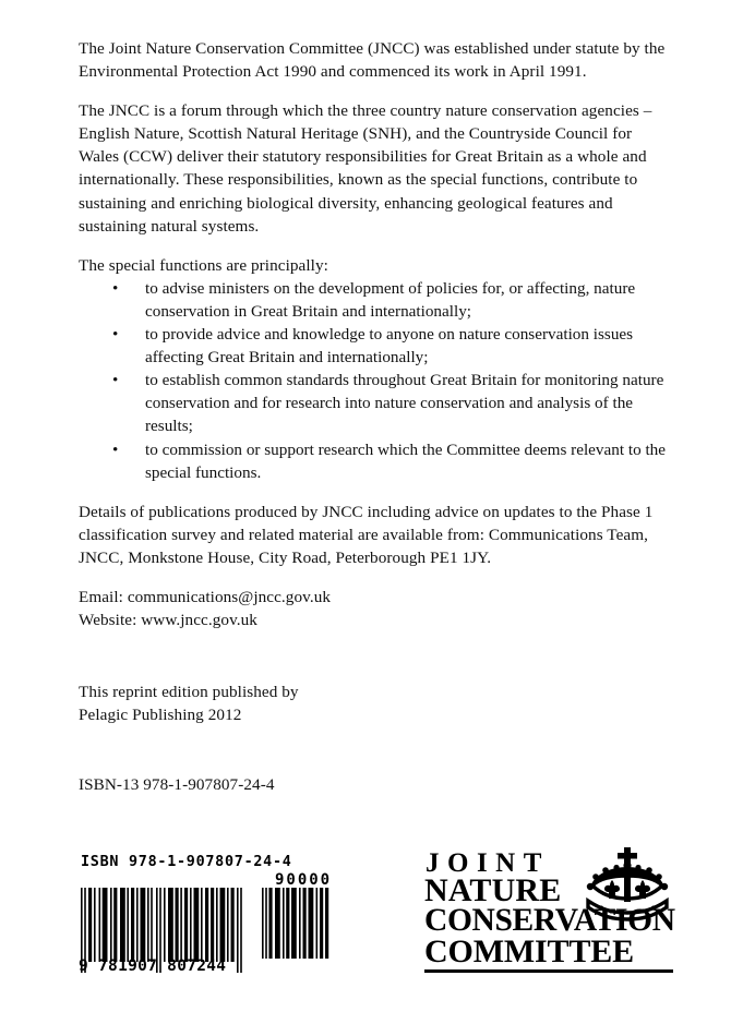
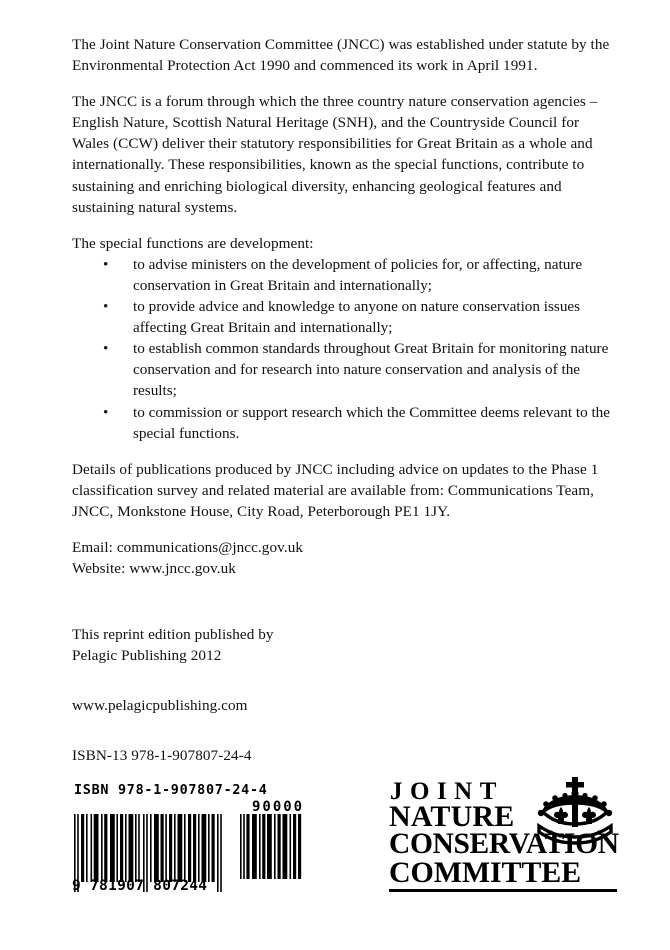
  The Joint Nature Conservation Committee (JNCC) was established under statute by the Environmental Protection Act 1990 and commenced its work in April 1991.
  The JNCC is a forum through which the three country nature conservation agencies – English Nature, Scottish Natural Heritage (SNH), and the Countryside Council for Wales (CCW) deliver their statutory responsibilities for Great Britain as a whole and internationally. These responsibilities, known as the special functions, contribute to sustaining and enriching biological diversity, enhancing geological features and sustaining natural systems.
- The special functions are principally:
+ The special functions are development:
  •
  to advise ministers on the development of policies for, or affecting, nature conservation in Great Britain and internationally;
  •
  to provide advice and knowledge to anyone on nature conservation issues affecting Great Britain and internationally;
  •
  to establish common standards throughout Great Britain for monitoring nature conservation and for research into nature conservation and analysis of the results;
  •
  to commission or support research which the Committee deems relevant to the special functions.
  Details of publications produced by JNCC including advice on updates to the Phase 1 classification survey and related material are available from: Communications Team, JNCC, Monkstone House, City Road, Peterborough PE1 1JY.
  Email: communications@jncc.gov.uk
  Website: www.jncc.gov.uk
  This reprint edition published by
  Pelagic Publishing 2012
+ www.pelagicpublishing.com
  ISBN-13 978-1-907807-24-4
  ISBN 978-1-907807-24-4
  90000
  9 781907 807244
  JOINT
  NATURE
  CONSERVATION
  COMMITTEE
